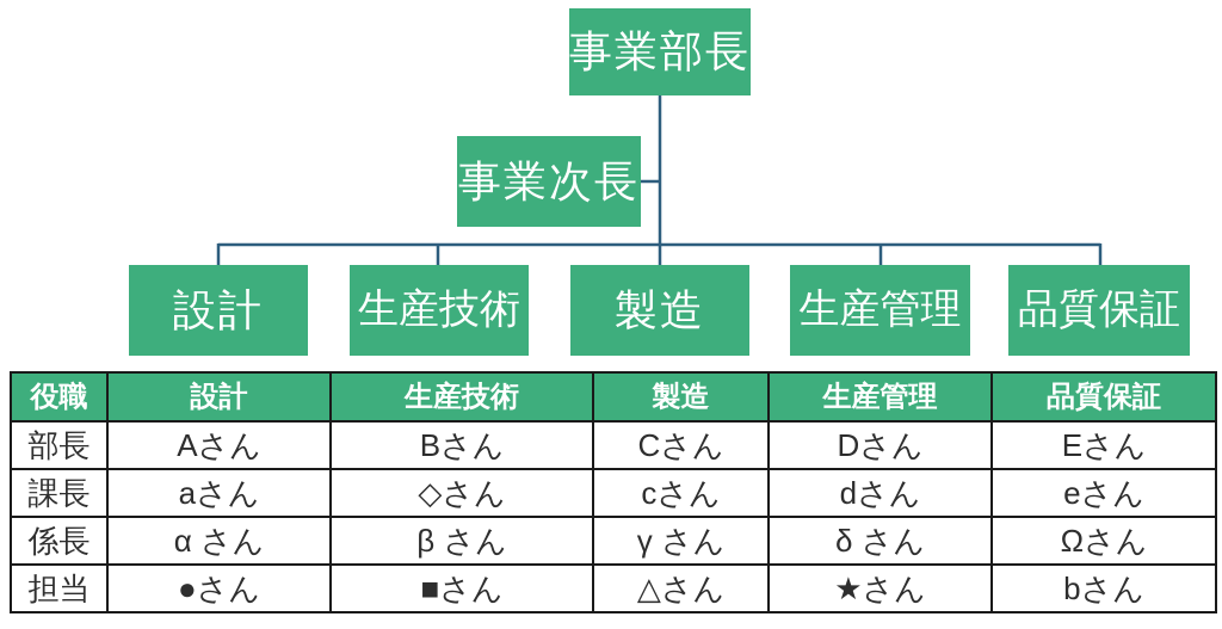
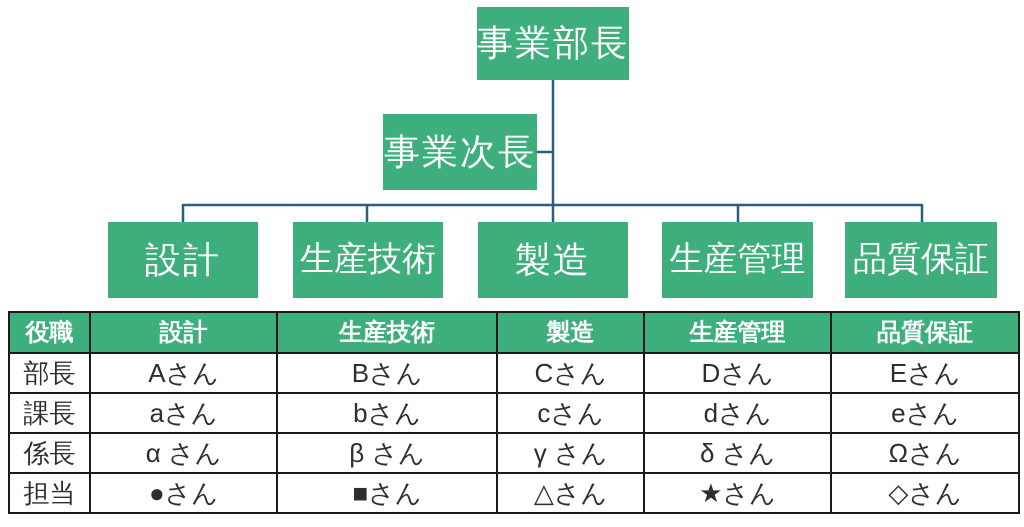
  事業部長
  事業次長
  設計
  生産技術
  製造
  生産管理
  品質保証
  役職	設計	生産技術	製造	生産管理	品質保証
  部長	Aさん	Bさん	Cさん	Dさん	Eさん
- 課長	aさん	◇さん	cさん	dさん	eさん
+ 課長	aさん	bさん	cさん	dさん	eさん
  係長	α さん	β さん	γ さん	δ さん	Ωさん
- 担当	●さん	■さん	△さん	★さん	bさん
+ 担当	●さん	■さん	△さん	★さん	◇さん
